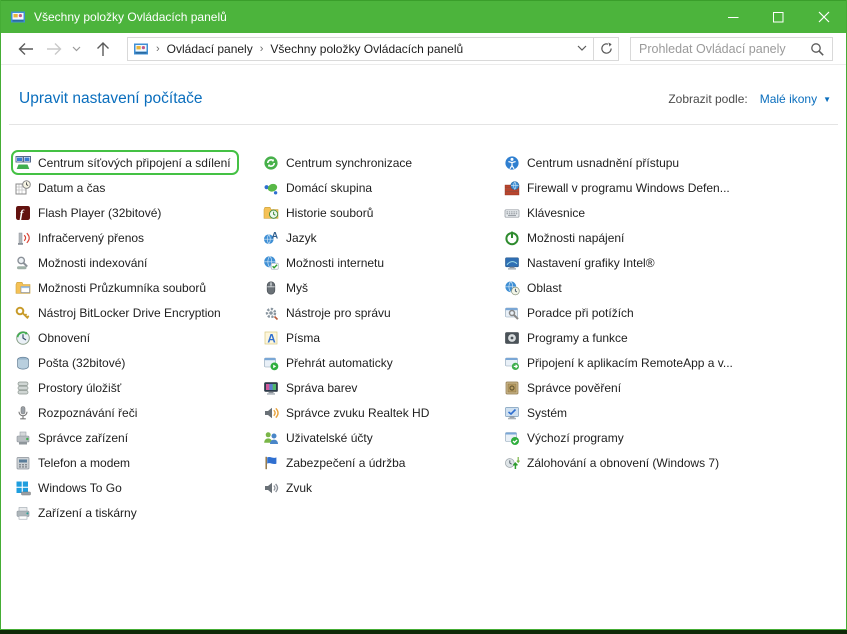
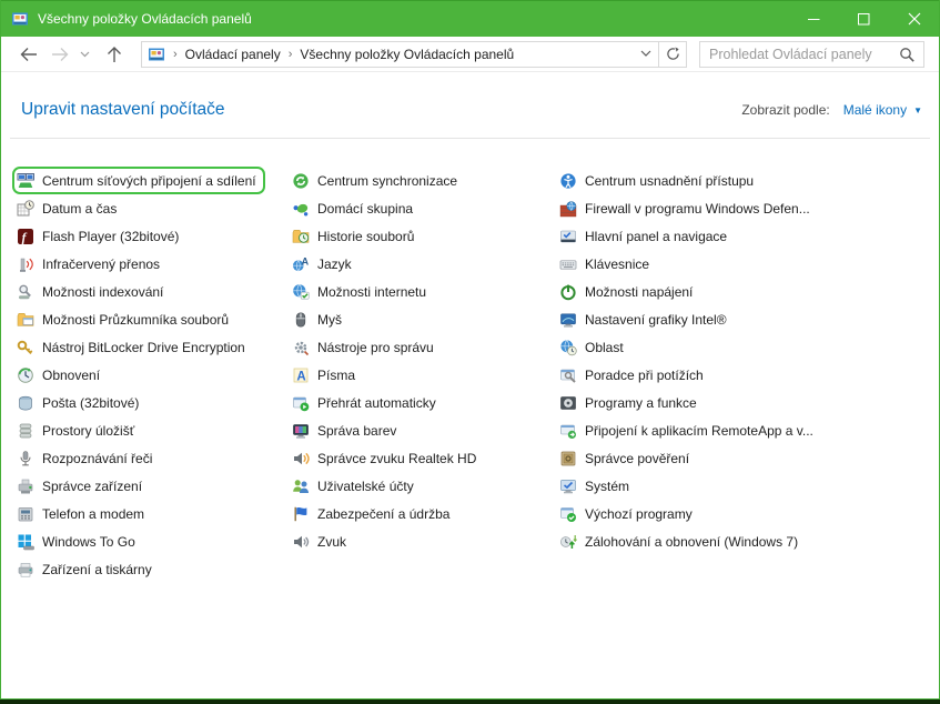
  Všechny položky Ovládacích panelů
  ›
  Ovládací panely
  ›
  Všechny položky Ovládacích panelů
  Prohledat Ovládací panely
  Upravit nastavení počítače
  Zobrazit podle:
  Malé ikony
  ▼
  Centrum síťových připojení a sdílení
  Datum a čas
  f
  Flash Player (32bitové)
  Infračervený přenos
  Možnosti indexování
  Možnosti Průzkumníka souborů
  Nástroj BitLocker Drive Encryption
  Obnovení
  Pošta (32bitové)
  Prostory úložišť
  Rozpoznávání řeči
  Správce zařízení
  Telefon a modem
  Windows To Go
  Zařízení a tiskárny
  Centrum synchronizace
  Domácí skupina
  Historie souborů
  A
  Jazyk
  Možnosti internetu
  Myš
  Nástroje pro správu
  A
  Písma
  Přehrát automaticky
  Správa barev
  Správce zvuku Realtek HD
  Uživatelské účty
  Zabezpečení a údržba
  Zvuk
  Centrum usnadnění přístupu
  Firewall v programu Windows Defen...
+ Hlavní panel a navigace
  Klávesnice
  Možnosti napájení
  Nastavení grafiky Intel®
  Oblast
  Poradce při potížích
  Programy a funkce
  Připojení k aplikacím RemoteApp a v...
  Správce pověření
  Systém
  Výchozí programy
  Zálohování a obnovení (Windows 7)
